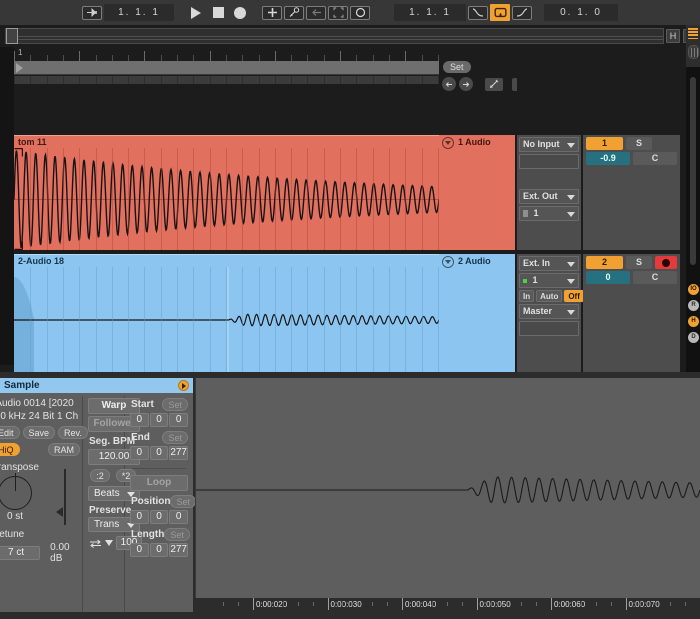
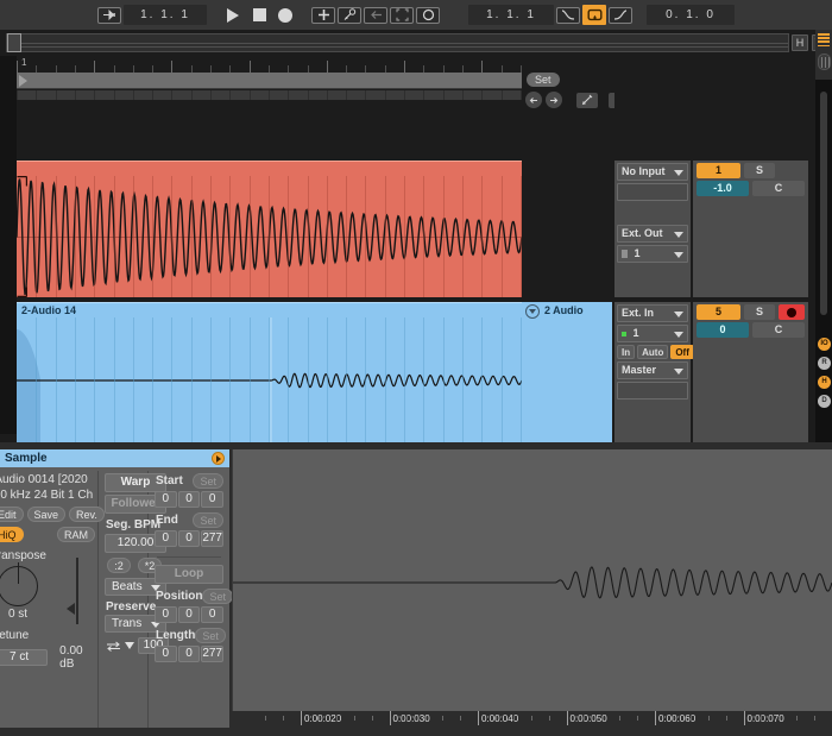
  1. 1. 1
  1. 1. 1
  0. 1. 0
  H
  1
- tom 11
- 2-Audio 18
+ 2-Audio 14
  Set
- 1 Audio
  2 Audio
  No Input
  Ext. Out
  1
  Ext. In
  1
  In
  Auto
  Off
  Master
  1
  S
- -0.9
+ -1.0
  C
- 2
+ 5
  S
  0
  C
  Sample
  udio 0014 [2020
  0 kHz 24 Bit 1 Ch
  Edit
  Save
  Rev.
  HiQ
  RAM
  anspose
  0 st
  etune
  7 ct
  0.00 dB
  Warp
  Followe
  Seg. BPM
  120.00
  :2
  *2
  Beats
  Preserve
  Trans
  Start
  Set
  0
  0
  0
  End
  Set
  0
  0
  277
  Loop
  Position
  Set
  0
  0
  0
  Length
  Set
  0
  0
  277
  0:00:020
  0:00:030
  0:00:040
  0:00:050
  0:00:060
  0:00:070
